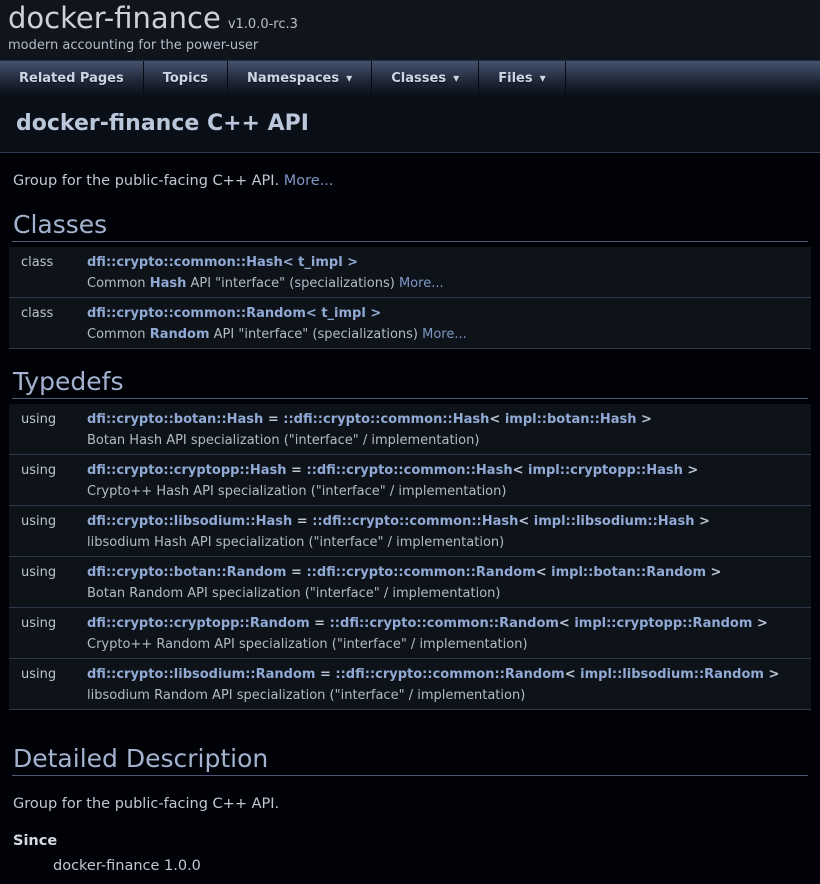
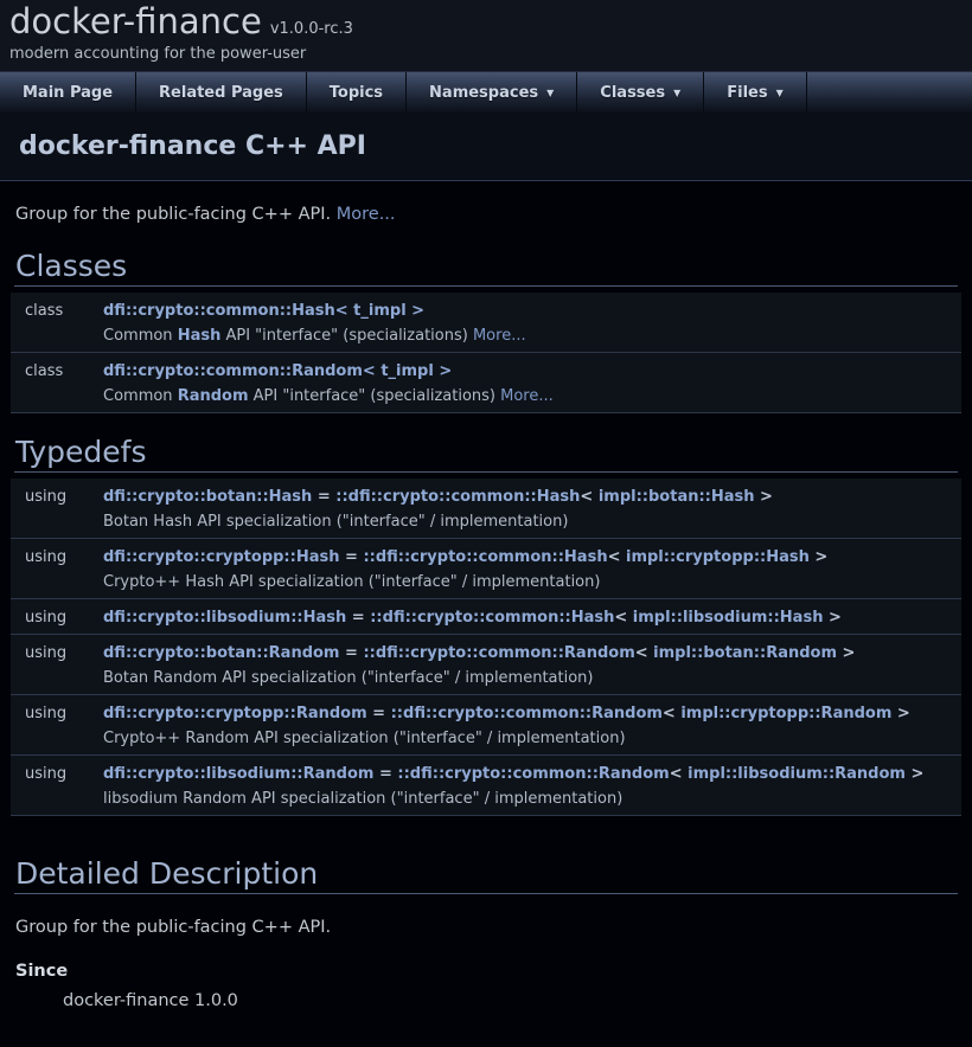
  docker-finance
  v1.0.0-rc.3
  modern accounting for the power-user
+ Main Page
  Related Pages
  Topics
  Namespaces
  ▼
  Classes
  ▼
  Files
  ▼
  docker-finance C++ API
  Group for the public-facing C++ API. More...
  Classes
  class
  dfi::crypto::common::Hash< t_impl >
  Common Hash API "interface" (specializations) More...
  class
  dfi::crypto::common::Random< t_impl >
  Common Random API "interface" (specializations) More...
  Typedefs
  using
  dfi::crypto::botan::Hash = ::dfi::crypto::common::Hash< impl::botan::Hash >
  Botan Hash API specialization ("interface" / implementation)
  using
  dfi::crypto::cryptopp::Hash = ::dfi::crypto::common::Hash< impl::cryptopp::Hash >
  Crypto++ Hash API specialization ("interface" / implementation)
  using
  dfi::crypto::libsodium::Hash = ::dfi::crypto::common::Hash< impl::libsodium::Hash >
- libsodium Hash API specialization ("interface" / implementation)
  using
  dfi::crypto::botan::Random = ::dfi::crypto::common::Random< impl::botan::Random >
  Botan Random API specialization ("interface" / implementation)
  using
  dfi::crypto::cryptopp::Random = ::dfi::crypto::common::Random< impl::cryptopp::Random >
  Crypto++ Random API specialization ("interface" / implementation)
  using
  dfi::crypto::libsodium::Random = ::dfi::crypto::common::Random< impl::libsodium::Random >
  libsodium Random API specialization ("interface" / implementation)
  Detailed Description
  Group for the public-facing C++ API.
  Since
  docker-finance 1.0.0
